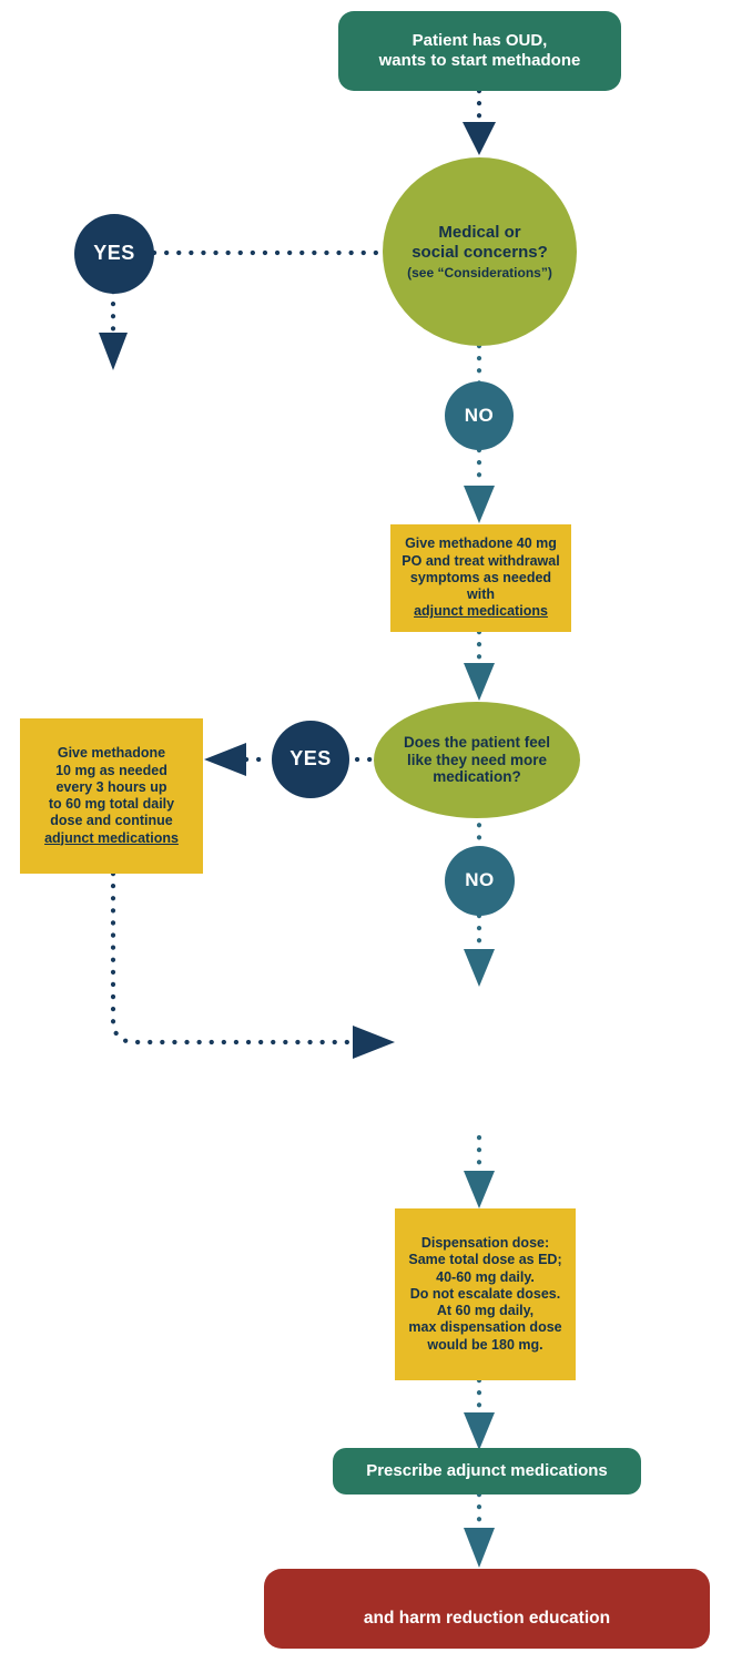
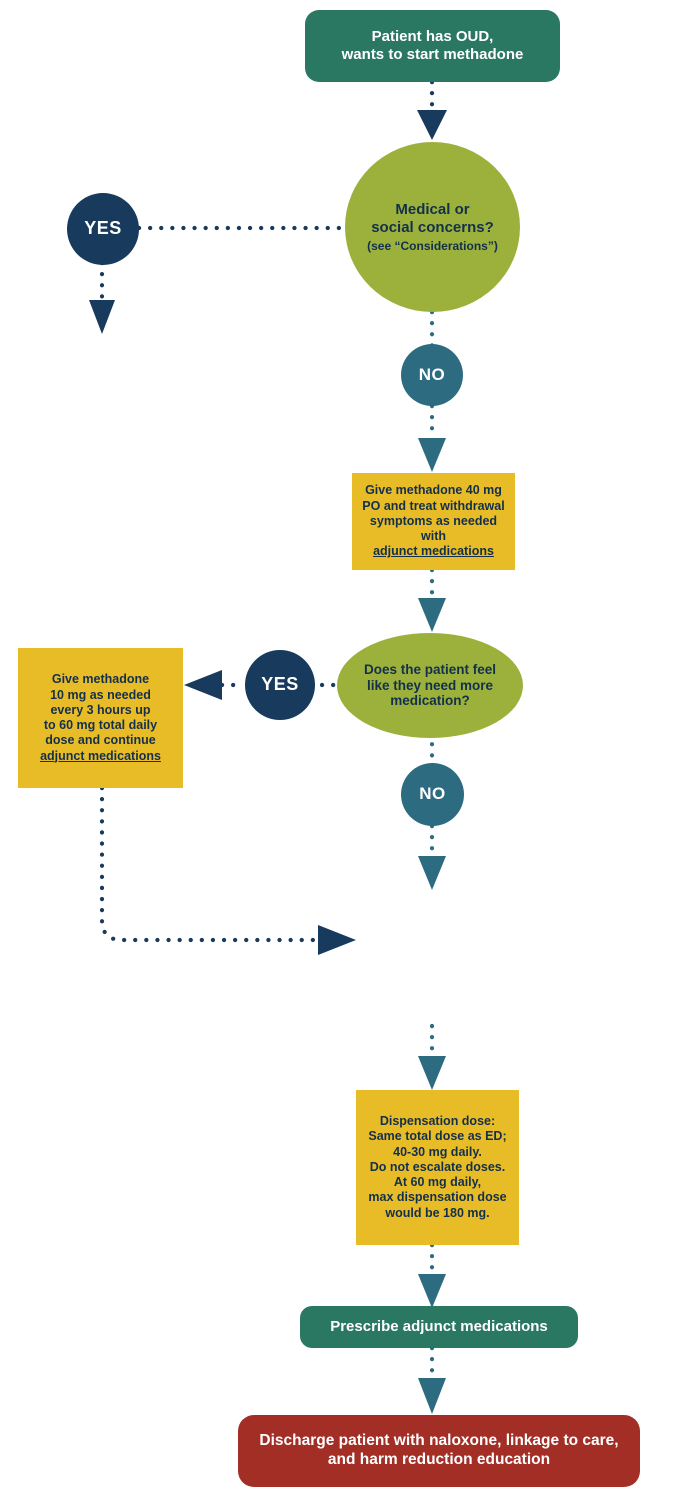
  Patient has OUD,
  wants to start methadone
  Medical or
  social concerns?
  (see “Considerations”)
  YES
  NO
  Give methadone 40 mg
  PO and treat withdrawal
  symptoms as needed with
  adjunct medications
  Does the patient feel
  like they need more
  medication?
  YES
  NO
  Give methadone
  10 mg as needed
  every 3 hours up
  to 60 mg total daily
  dose and continue
  adjunct medications
  Dispensation dose:
  Same total dose as ED;
- 40-60 mg daily.
+ 40-30 mg daily.
  Do not escalate doses.
  At 60 mg daily,
  max dispensation dose
  would be 180 mg.
  Prescribe adjunct medications
+ Discharge patient with naloxone, linkage to care,
  and harm reduction education
